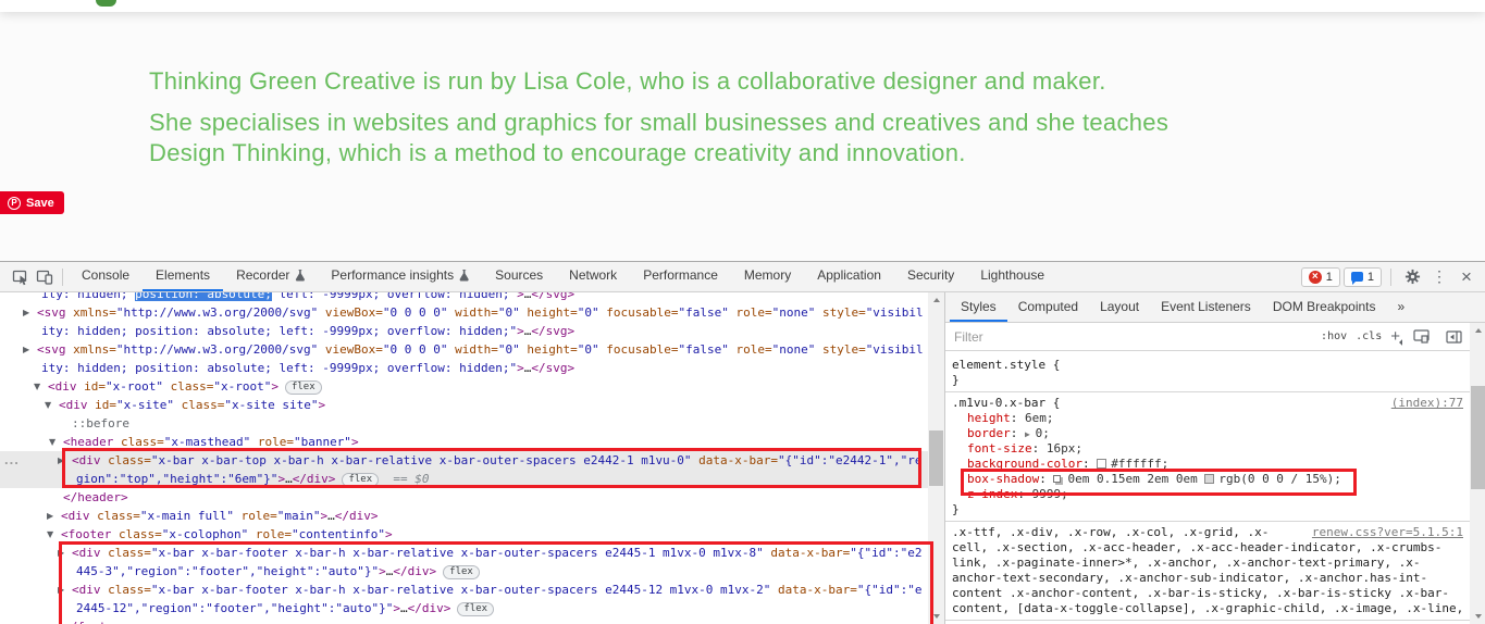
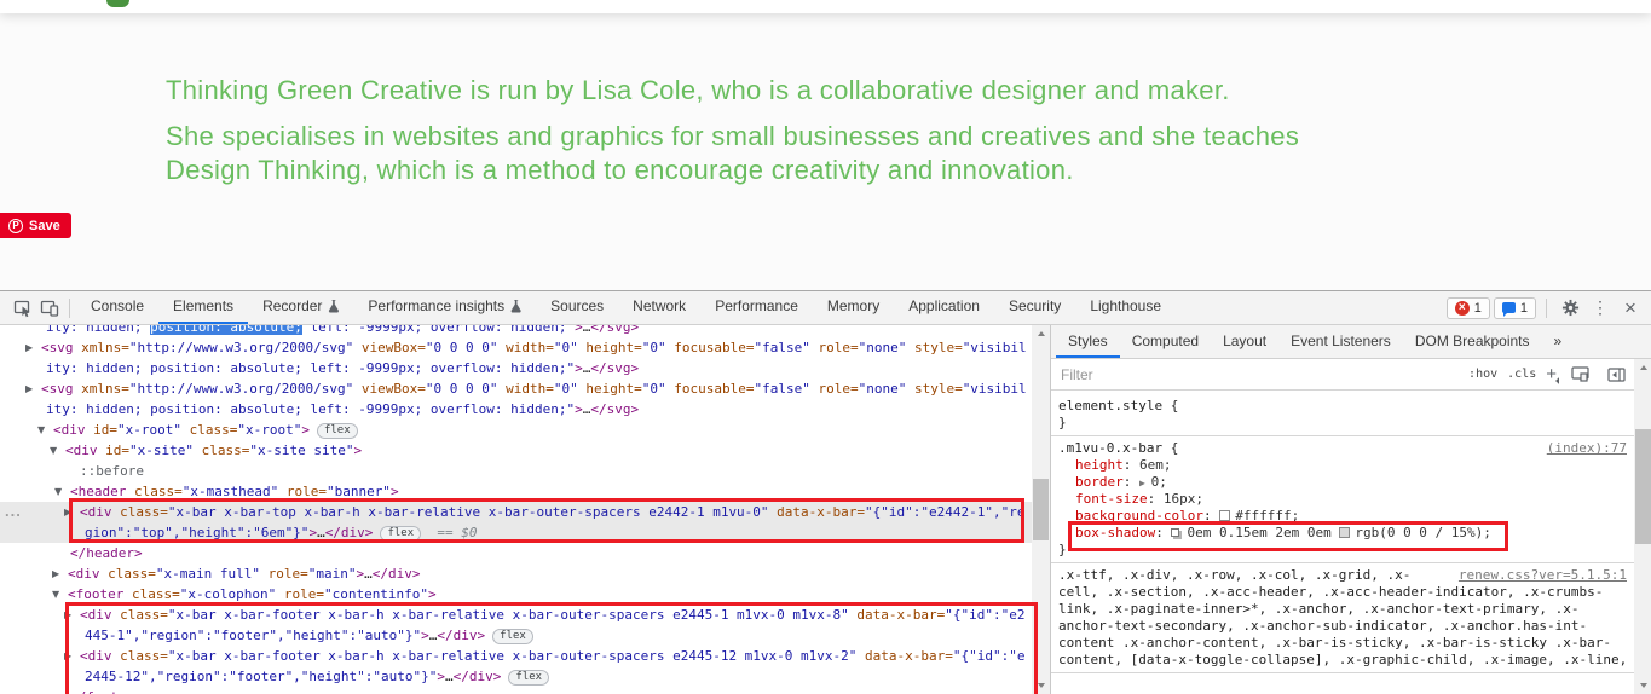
  Thinking Green Creative is run by Lisa Cole, who is a collaborative designer and maker.
  She specialises in websites and graphics for small businesses and creatives and she teaches
  Design Thinking, which is a method to encourage creativity and innovation.
  P
  Save
  Console
  Elements
  Recorder
  Performance insights
  Sources
  Network
  Performance
  Memory
  Application
  Security
  Lighthouse
  ×
  1
  1
  ⋮
  ×
  ity: hidden; position: absolute; left: -9999px; overflow: hidden;">…</svg>
  ▶
  <svg xmlns="http://www.w3.org/2000/svg" viewBox="0 0 0 0" width="0" height="0" focusable="false" role="none" style="visibil
  ity: hidden; position: absolute; left: -9999px; overflow: hidden;">…</svg>
  ▶
  <svg xmlns="http://www.w3.org/2000/svg" viewBox="0 0 0 0" width="0" height="0" focusable="false" role="none" style="visibil
  ity: hidden; position: absolute; left: -9999px; overflow: hidden;">…</svg>
  ▼
  <div id="x-root" class="x-root"> flex
  ▼
  <div id="x-site" class="x-site site">
  ::before
  ▼
  <header class="x-masthead" role="banner">
  ▶
  <div class="x-bar x-bar-top x-bar-h x-bar-relative x-bar-outer-spacers e2442-1 m1vu-0" data-x-bar="{"id":"e2442-1","re
  gion":"top","height":"6em"}">…</div> flex == $0
  </header>
  ▶
  <div class="x-main full" role="main">…</div>
  ▼
  <footer class="x-colophon" role="contentinfo">
  ▶
  <div class="x-bar x-bar-footer x-bar-h x-bar-relative x-bar-outer-spacers e2445-1 m1vx-0 m1vx-8" data-x-bar="{"id":"e2
- 445-3","region":"footer","height":"auto"}">…</div> flex
+ 445-1","region":"footer","height":"auto"}">…</div> flex
  ▶
  <div class="x-bar x-bar-footer x-bar-h x-bar-relative x-bar-outer-spacers e2445-12 m1vx-0 m1vx-2" data-x-bar="{"id":"e
  2445-12","region":"footer","height":"auto"}">…</div> flex
  ...
  Styles
  Computed
  Layout
  Event Listeners
  DOM Breakpoints
  »
  Filter
  :hov
  .cls
  +
  element.style {
  }
  .m1vu-0.x-bar {
  (index):77
  height: 6em;
  border: ▶ 0;
  font-size: 16px;
  background-color: #ffffff;
  box-shadow: 0em 0.15em 2em 0em rgb(0 0 0 / 15%);
- z-index: 9999;
  }
  .x-ttf, .x-div, .x-row, .x-col, .x-grid, .x-
  renew.css?ver=5.1.5:1
  cell, .x-section, .x-acc-header, .x-acc-header-indicator, .x-crumbs-
  link, .x-paginate-inner>*, .x-anchor, .x-anchor-text-primary, .x-
  anchor-text-secondary, .x-anchor-sub-indicator, .x-anchor.has-int-
  content .x-anchor-content, .x-bar-is-sticky, .x-bar-is-sticky .x-bar-
  content, [data-x-toggle-collapse], .x-graphic-child, .x-image, .x-line,
